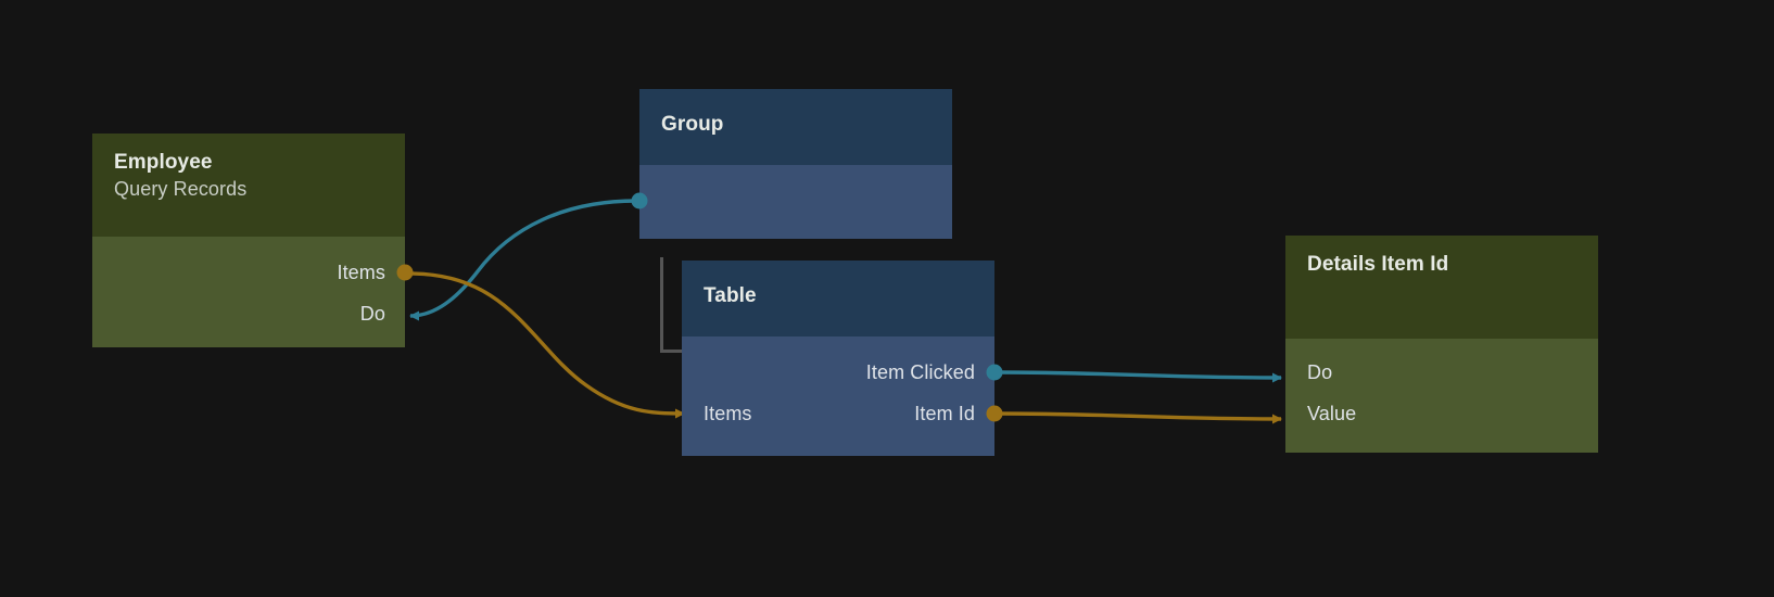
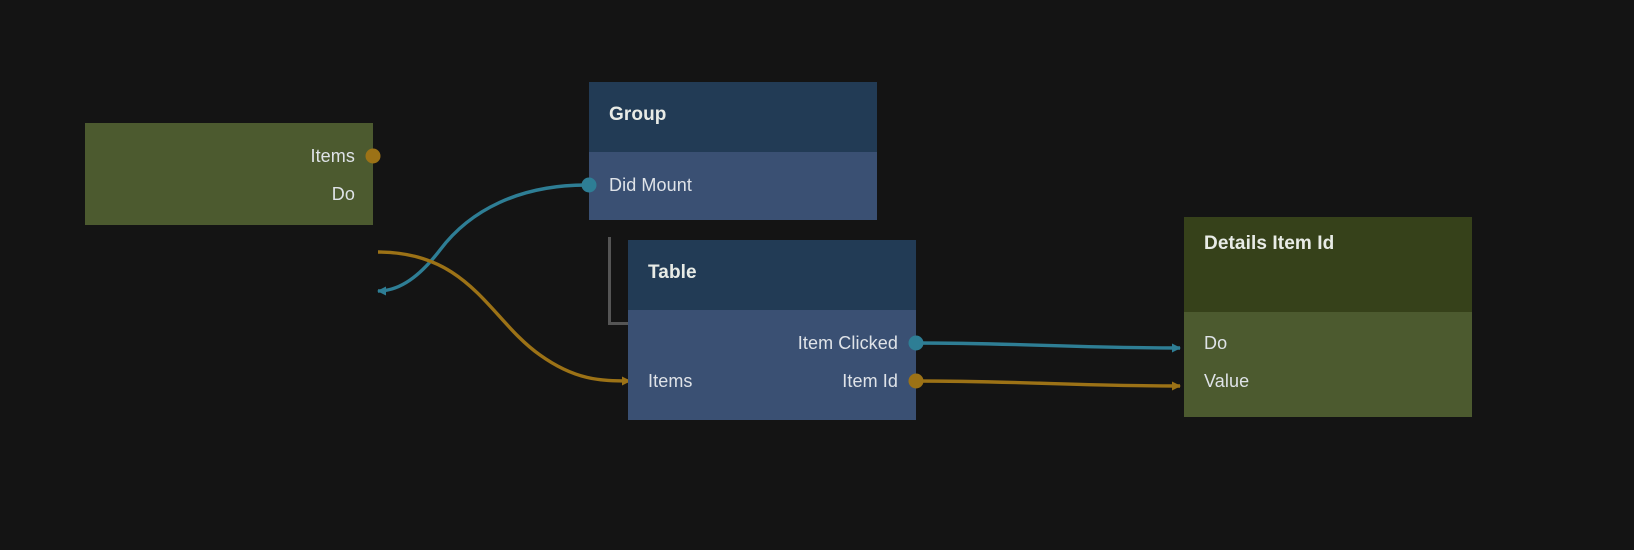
- Employee
- Query Records
  Items
  Do
  Group
+ Did Mount
  Table
  Item Clicked
  Items
  Item Id
  Details Item Id
  Do
  Value
